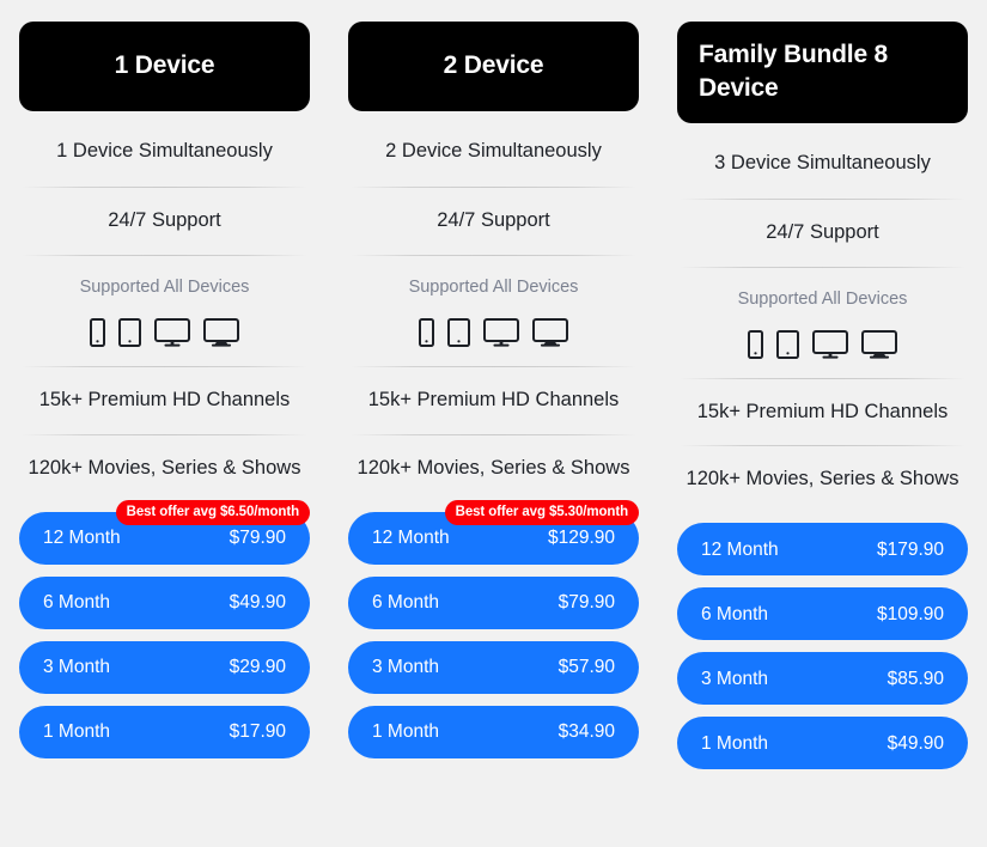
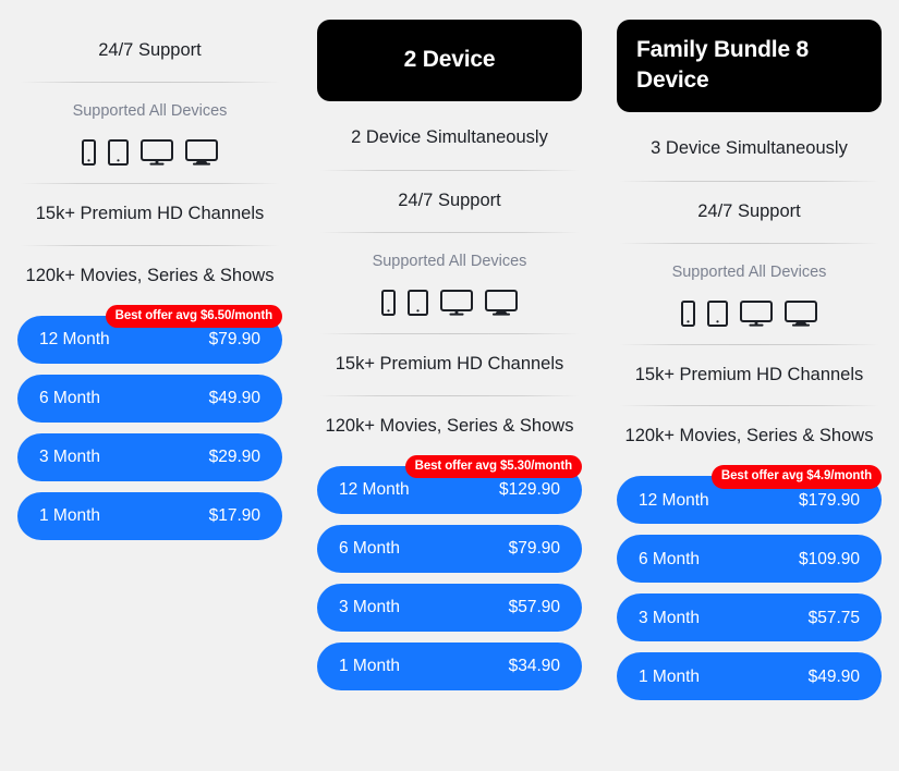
- 1 Device
- 1 Device Simultaneously
  24/7 Support
  Supported All Devices
  15k+ Premium HD Channels
  120k+ Movies, Series & Shows
  Best offer avg $6.50/month
  12 Month
  $79.90
  6 Month
  $49.90
  3 Month
  $29.90
  1 Month
  $17.90
  2 Device
  2 Device Simultaneously
  24/7 Support
  Supported All Devices
  15k+ Premium HD Channels
  120k+ Movies, Series & Shows
  Best offer avg $5.30/month
  12 Month
  $129.90
  6 Month
  $79.90
  3 Month
  $57.90
  1 Month
  $34.90
  Family Bundle 8 Device
  3 Device Simultaneously
  24/7 Support
  Supported All Devices
  15k+ Premium HD Channels
  120k+ Movies, Series & Shows
+ Best offer avg $4.9/month
  12 Month
  $179.90
  6 Month
  $109.90
  3 Month
- $85.90
+ $57.75
  1 Month
  $49.90
